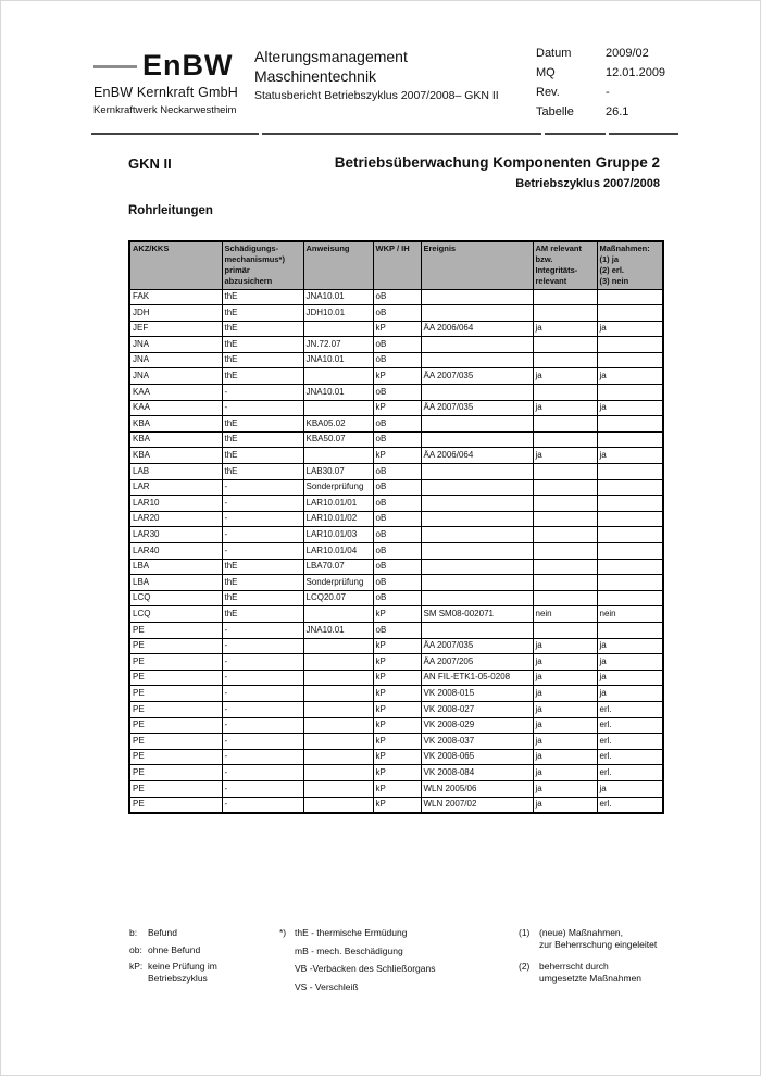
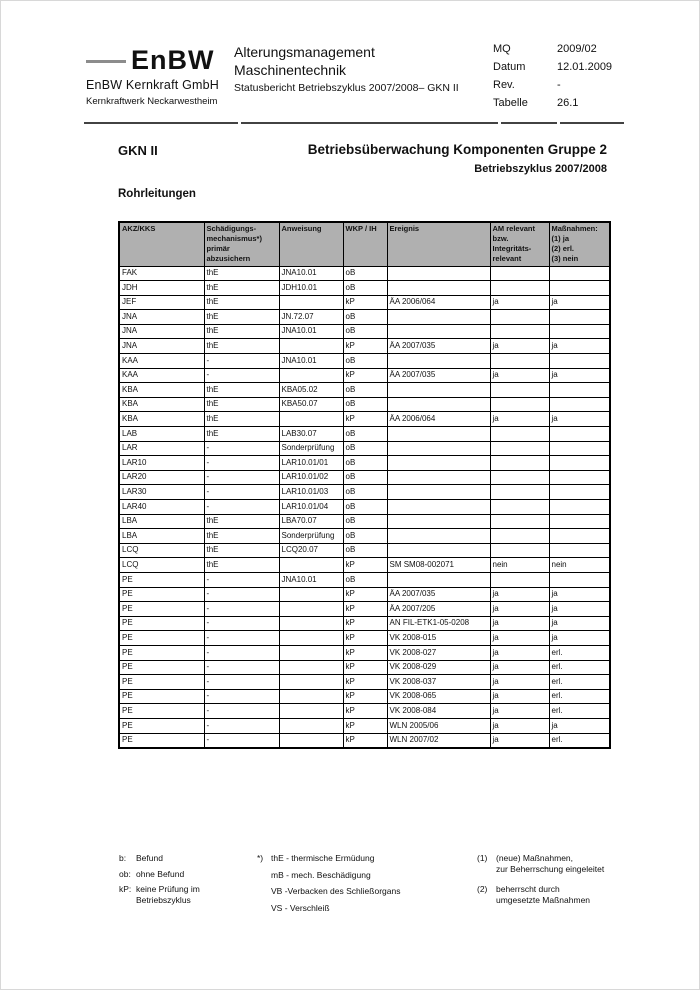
  EnBW
  EnBW Kernkraft GmbH
  Kernkraftwerk Neckarwestheim
  Alterungsmanagement
  Maschinentechnik
  Statusbericht Betriebszyklus 2007/2008– GKN II
- Datum
+ MQ
  2009/02
- MQ
+ Datum
  12.01.2009
  Rev.
  -
  Tabelle
  26.1
  GKN II
  Betriebsüberwachung Komponenten Gruppe 2
  Betriebszyklus 2007/2008
  Rohrleitungen
  AKZ/KKS	Schädigungs- mechanismus*) primär abzusichern	Anweisung	WKP / IH	Ereignis	AM relevant bzw. Integritäts- relevant	Maßnahmen: (1) ja (2) erl. (3) nein
  FAK	thE	JNA10.01	oB
  JDH	thE	JDH10.01	oB
  JEF	thE		kP	ÄA 2006/064	ja	ja
  JNA	thE	JN.72.07	oB
  JNA	thE	JNA10.01	oB
  JNA	thE		kP	ÄA 2007/035	ja	ja
  KAA	-	JNA10.01	oB
  KAA	-		kP	ÄA 2007/035	ja	ja
  KBA	thE	KBA05.02	oB
  KBA	thE	KBA50.07	oB
  KBA	thE		kP	ÄA 2006/064	ja	ja
  LAB	thE	LAB30.07	oB
  LAR	-	Sonderprüfung	oB
  LAR10	-	LAR10.01/01	oB
  LAR20	-	LAR10.01/02	oB
  LAR30	-	LAR10.01/03	oB
  LAR40	-	LAR10.01/04	oB
  LBA	thE	LBA70.07	oB
  LBA	thE	Sonderprüfung	oB
  LCQ	thE	LCQ20.07	oB
  LCQ	thE		kP	SM SM08-002071	nein	nein
  PE	-	JNA10.01	oB
  PE	-		kP	ÄA 2007/035	ja	ja
  PE	-		kP	ÄA 2007/205	ja	ja
  PE	-		kP	AN FIL-ETK1-05-0208	ja	ja
  PE	-		kP	VK 2008-015	ja	ja
  PE	-		kP	VK 2008-027	ja	erl.
  PE	-		kP	VK 2008-029	ja	erl.
  PE	-		kP	VK 2008-037	ja	erl.
  PE	-		kP	VK 2008-065	ja	erl.
  PE	-		kP	VK 2008-084	ja	erl.
  PE	-		kP	WLN 2005/06	ja	ja
  PE	-		kP	WLN 2007/02	ja	erl.
  b:
  Befund
  ob:
  ohne Befund
  kP:
  keine Prüfung im
  Betriebszyklus
  *)
  thE - thermische Ermüdung
  mB - mech. Beschädigung
  VB -Verbacken des Schließorgans
  VS - Verschleiß
  (1)
  (neue) Maßnahmen,
  zur Beherrschung eingeleitet
  (2)
  beherrscht durch
  umgesetzte Maßnahmen
